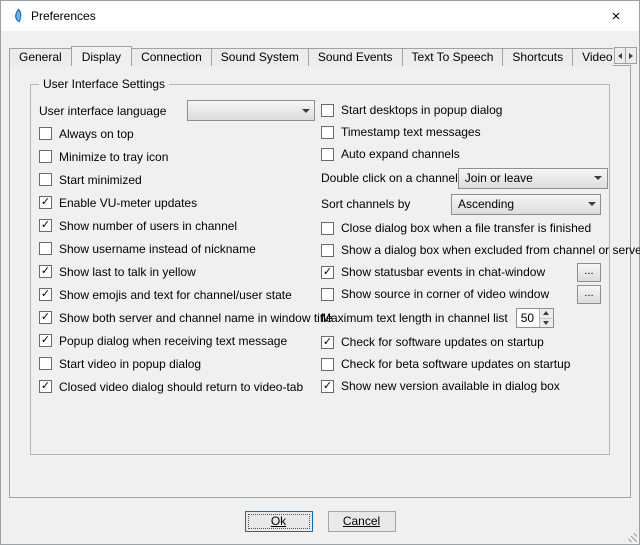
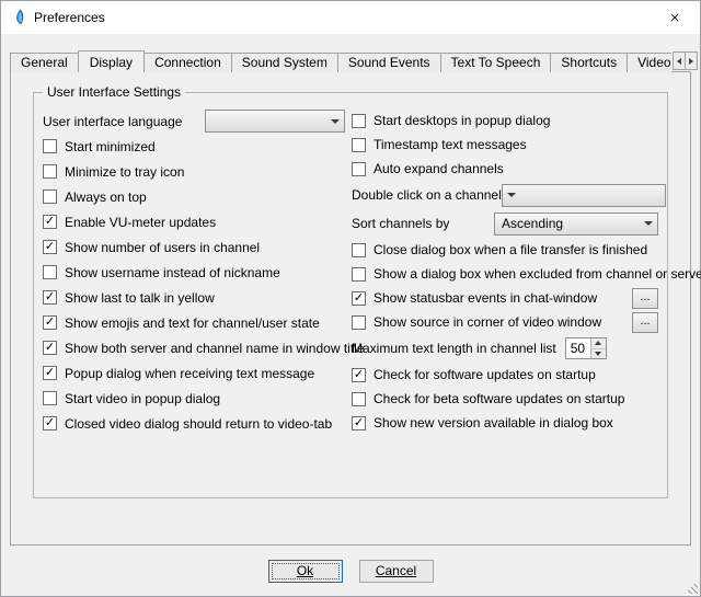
  Preferences
  ×
  General
  Display
  Connection
  Sound System
  Sound Events
  Text To Speech
  Shortcuts
  Video
  User Interface Settings
  User interface language
- Always on top
+ Start minimized
  Minimize to tray icon
- Start minimized
+ Always on top
  ✓
  Enable VU-meter updates
  ✓
  Show number of users in channel
  Show username instead of nickname
  ✓
  Show last to talk in yellow
  ✓
  Show emojis and text for channel/user state
  ✓
  Show both server and channel name in window title
  ✓
  Popup dialog when receiving text message
  Start video in popup dialog
  ✓
  Closed video dialog should return to video-tab
  Start desktops in popup dialog
  Timestamp text messages
  Auto expand channels
  Double click on a channel
- Join or leave
  Sort channels by
  Ascending
  Close dialog box when a file transfer is finished
  Show a dialog box when excluded from channel or serve
  ✓
  Show statusbar events in chat-window
  ...
  Show source in corner of video window
  ...
  Maximum text length in channel list
  50
  ✓
  Check for software updates on startup
  Check for beta software updates on startup
  ✓
  Show new version available in dialog box
  Ok
  Cancel
